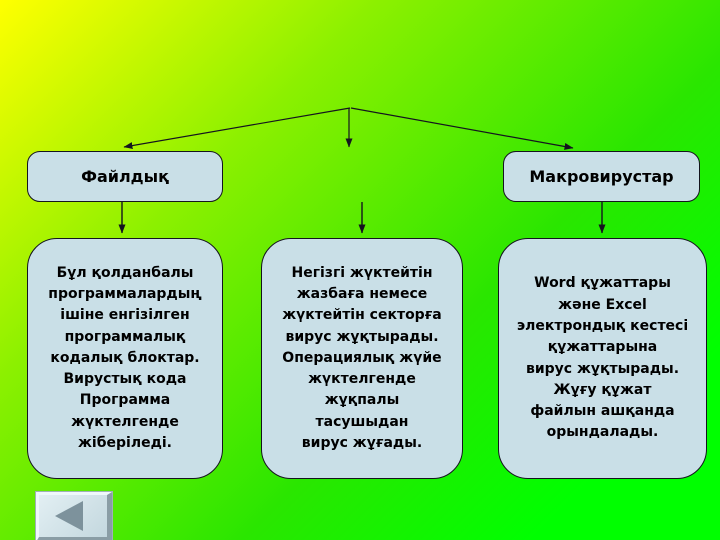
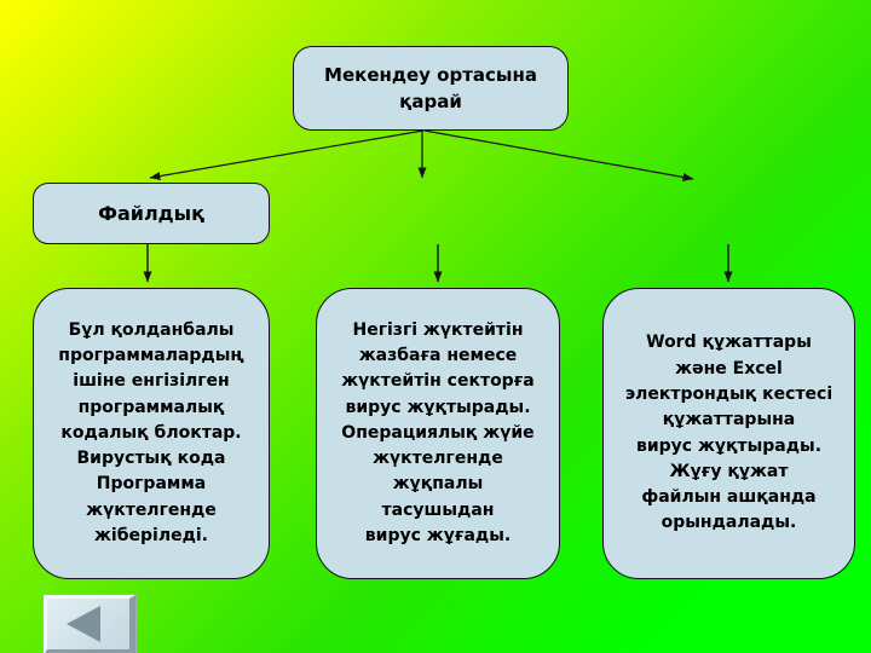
+ Мекендеу ортасына
+ қарай
  Файлдық
- Макровирустар
  Бұл қолданбалы
  программалардың
  ішіне енгізілген
  программалық
  кодалық блоктар.
  Вирустық кода
  Программа
  жүктелгенде
  жіберіледі.
  Негізгі жүктейтін
  жазбаға немесе
  жүктейтін секторға
  вирус жұқтырады.
  Операциялық жүйе
  жүктелгенде
  жұқпалы
  тасушыдан
  вирус жұғады.
  Word құжаттары
  және Excel
  электрондық кестесі
  құжаттарына
  вирус жұқтырады.
  Жұғу құжат
  файлын ашқанда
  орындалады.
